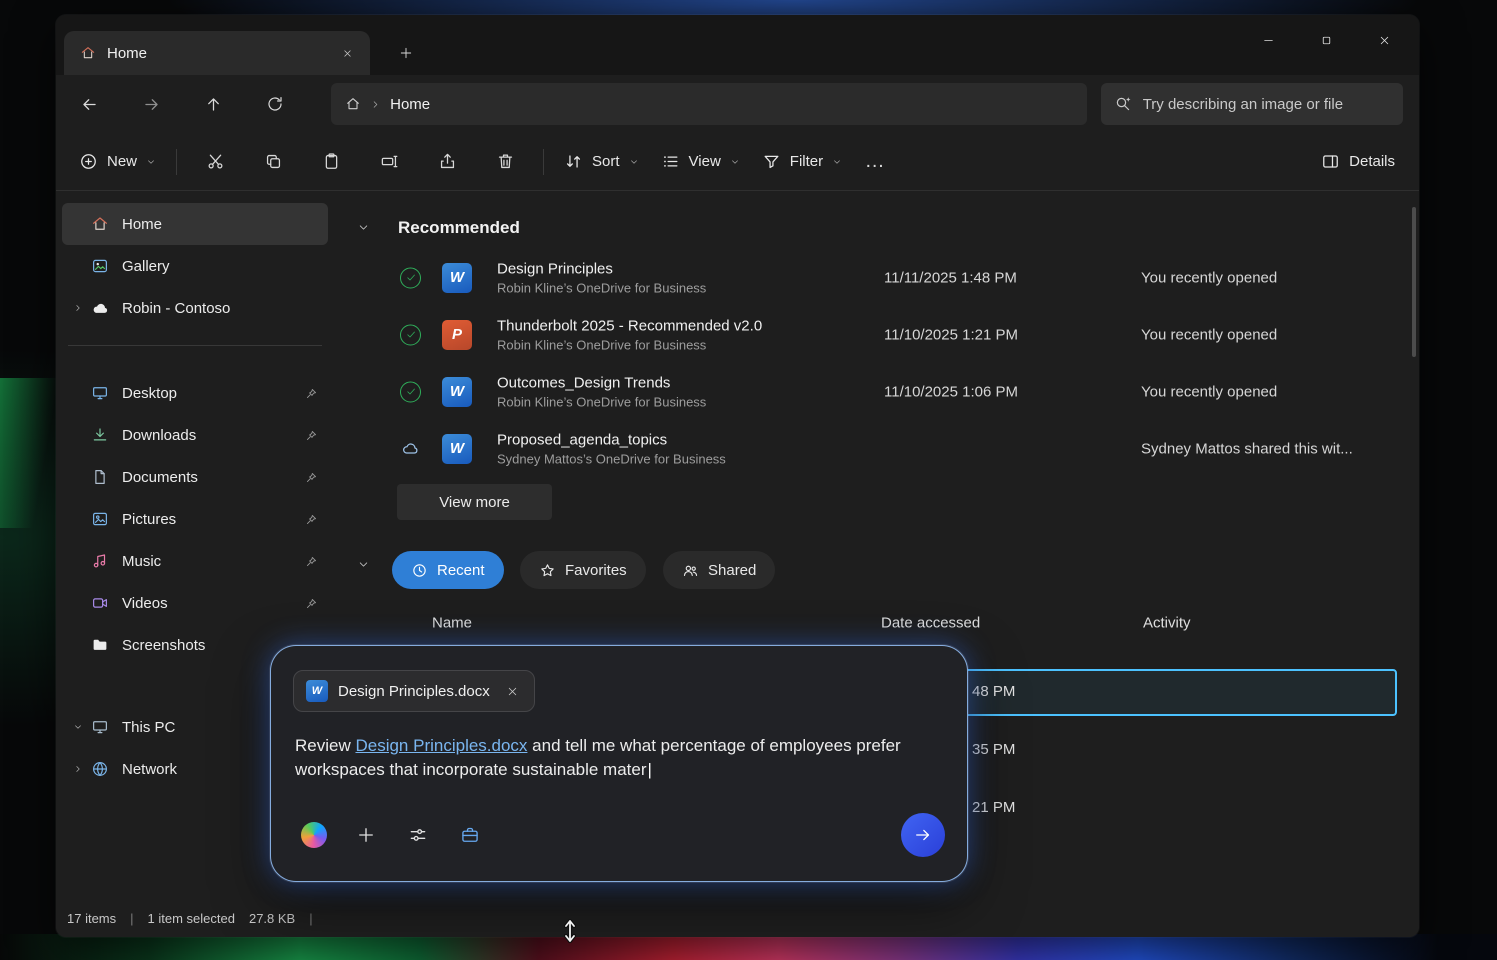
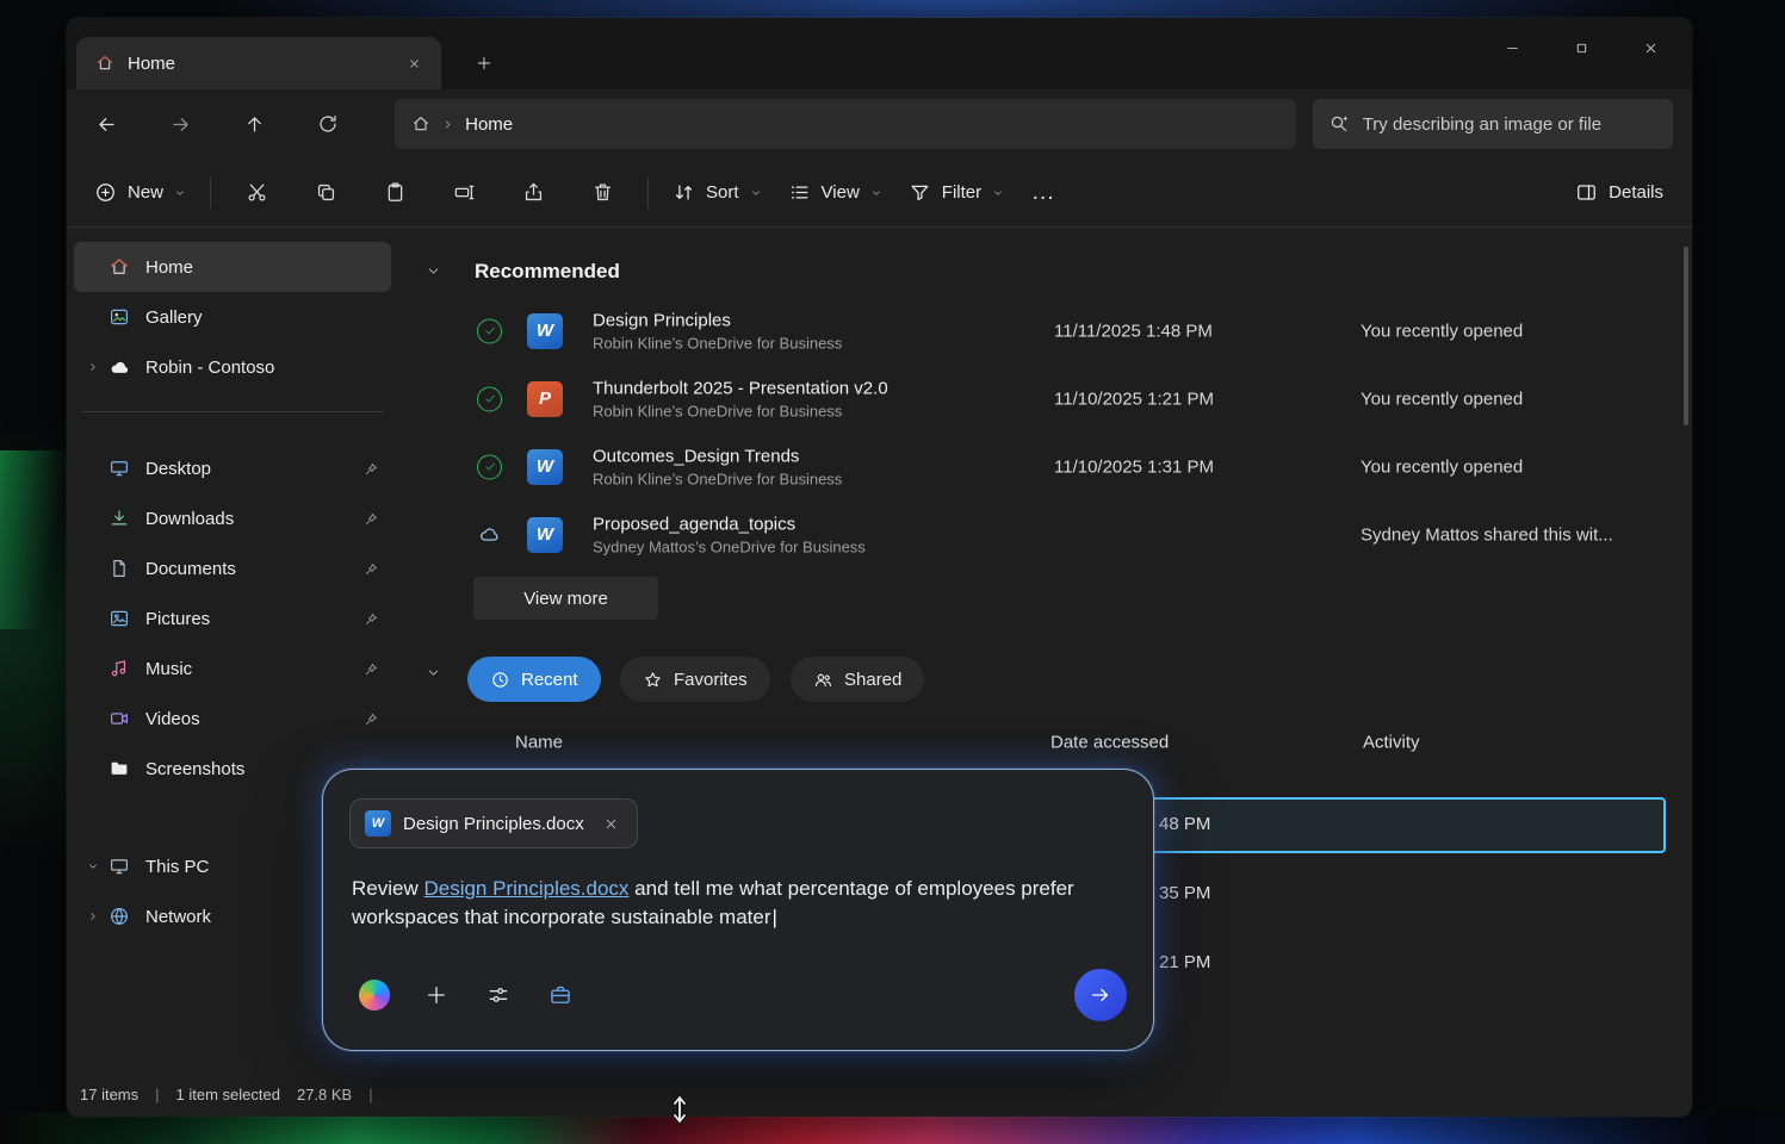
  Home
  Home
  Try describing an image or file
  New
  Sort
  View
  Filter
  …
  Details
  Home
  Gallery
  Robin - Contoso
  Desktop
  Downloads
  Documents
  Pictures
  Music
  Videos
  Screenshots
  This PC
  Network
  Recommended
  W
  Design Principles
  Robin Kline’s OneDrive for Business
  11/11/2025 1:48 PM
  You recently opened
  P
- Thunderbolt 2025 - Recommended v2.0
+ Thunderbolt 2025 - Presentation v2.0
  Robin Kline’s OneDrive for Business
  11/10/2025 1:21 PM
  You recently opened
  W
  Outcomes_Design Trends
  Robin Kline’s OneDrive for Business
- 11/10/2025 1:06 PM
+ 11/10/2025 1:31 PM
  You recently opened
  W
  Proposed_agenda_topics
  Sydney Mattos’s OneDrive for Business
  Sydney Mattos shared this wit...
  View more
  Recent
  Favorites
  Shared
  Name
  Date accessed
  Activity
  48 PM
  35 PM
  21 PM
  W
  Design Principles.docx
  Review Design Principles.docx and tell me what percentage of employees prefer workspaces that incorporate sustainable mater|
  17 items
  |
  1 item selected
  27.8 KB
  |
